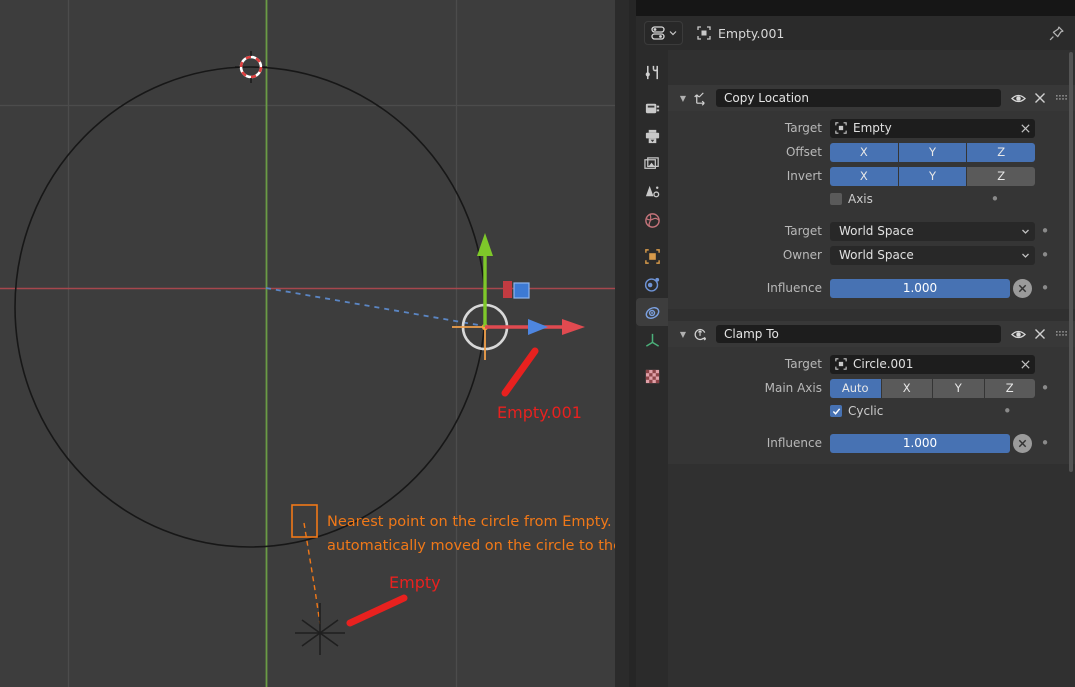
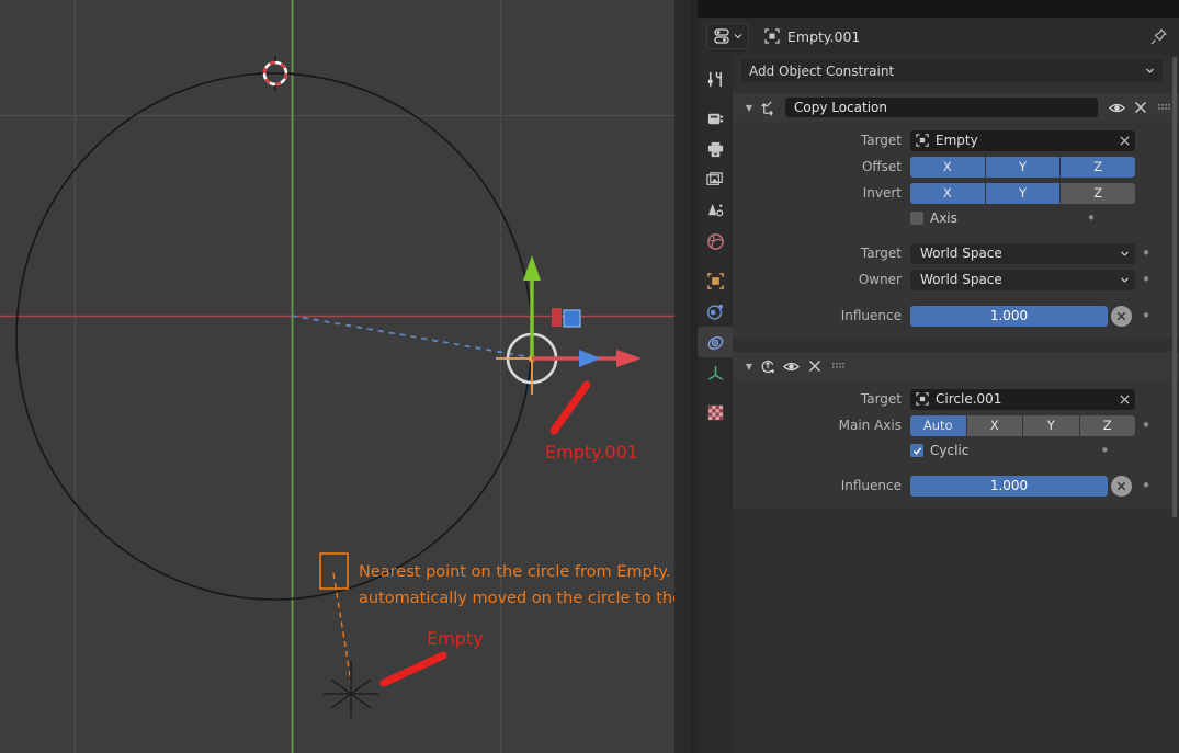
  Empty.001
  Empty
  Empty.001
+ Add Object Constraint
  ▼
  Copy Location
  Target
  Empty
  Offset
  X
  Y
  Z
  Invert
  X
  Y
  Z
  Axis
  •
  Target
  World Space
  •
  Owner
  World Space
  •
  Influence
  1.000
  •
  ▼
- Clamp To
  Target
  Circle.001
  Main Axis
  Auto
  X
  Y
  Z
  •
  Cyclic
  •
  Influence
  1.000
  •
